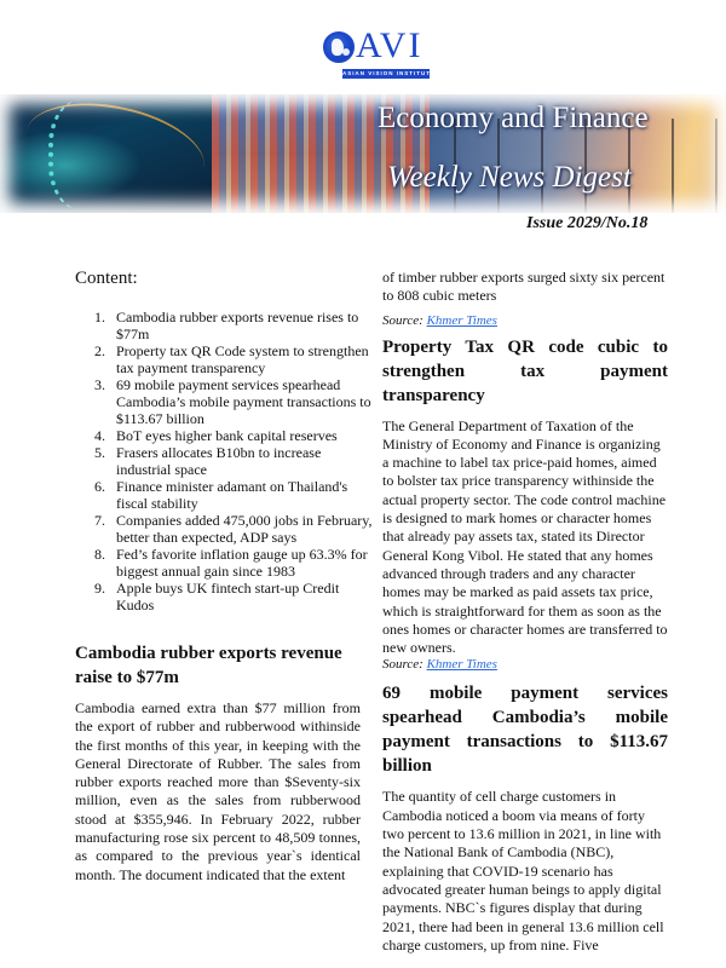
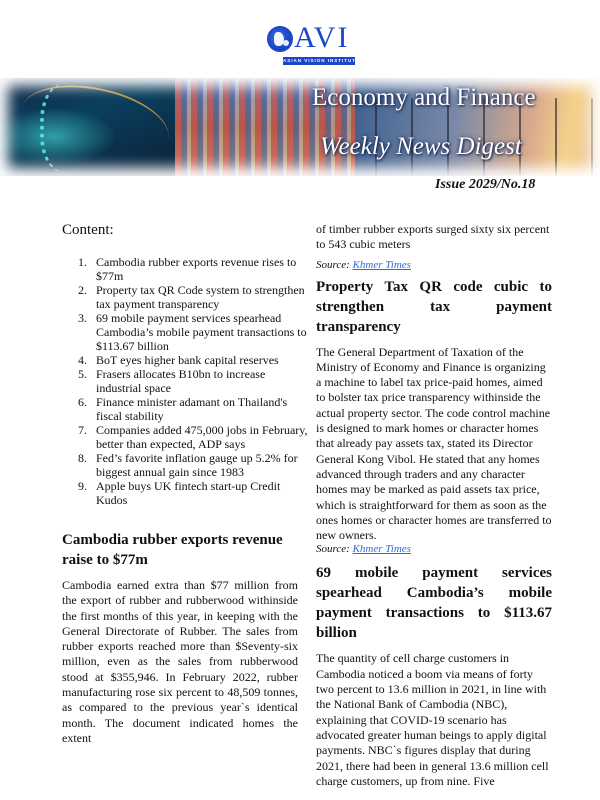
  AVI
  Economy and Finance
  Weekly News Digest
  Issue 2029/No.18
  Content:
  1.
  Cambodia rubber exports revenue rises to $77m
  2.
  Property tax QR Code system to strengthen tax payment transparency
  3.
  69 mobile payment services spearhead Cambodia’s mobile payment transactions to $113.67 billion
  4.
  BoT eyes higher bank capital reserves
  5.
  Frasers allocates B10bn to increase industrial space
  6.
  Finance minister adamant on Thailand's fiscal stability
  7.
  Companies added 475,000 jobs in February, better than expected, ADP says
  8.
- Fed’s favorite inflation gauge up 63.3% for biggest annual gain since 1983
+ Fed’s favorite inflation gauge up 5.2% for biggest annual gain since 1983
  9.
  Apple buys UK fintech start-up Credit Kudos
  Cambodia rubber exports revenue raise to $77m
- Cambodia earned extra than $77 million from the export of rubber and rubberwood withinside the first months of this year, in keeping with the General Directorate of Rubber. The sales from rubber exports reached more than $Seventy-six million, even as the sales from rubberwood stood at $355,946. In February 2022, rubber manufacturing rose six percent to 48,509 tonnes, as compared to the previous year`s identical month. The document indicated that the extent
+ Cambodia earned extra than $77 million from the export of rubber and rubberwood withinside the first months of this year, in keeping with the General Directorate of Rubber. The sales from rubber exports reached more than $Seventy-six million, even as the sales from rubberwood stood at $355,946. In February 2022, rubber manufacturing rose six percent to 48,509 tonnes, as compared to the previous year`s identical month. The document indicated homes the extent
- of timber rubber exports surged sixty six percent to 808 cubic meters
+ of timber rubber exports surged sixty six percent to 543 cubic meters
  Source: Khmer Times
  Property Tax QR code cubic to strengthen tax payment transparency
  The General Department of Taxation of the Ministry of Economy and Finance is organizing a machine to label tax price-paid homes, aimed to bolster tax price transparency withinside the actual property sector. The code control machine is designed to mark homes or character homes that already pay assets tax, stated its Director General Kong Vibol. He stated that any homes advanced through traders and any character homes may be marked as paid assets tax price, which is straightforward for them as soon as the ones homes or character homes are transferred to new owners.
  Source: Khmer Times
  69 mobile payment services spearhead Cambodia’s mobile payment transactions to $113.67 billion
  The quantity of cell charge customers in Cambodia noticed a boom via means of forty two percent to 13.6 million in 2021, in line with the National Bank of Cambodia (NBC), explaining that COVID-19 scenario has advocated greater human beings to apply digital payments. NBC`s figures display that during 2021, there had been in general 13.6 million cell charge customers, up from nine. Five
